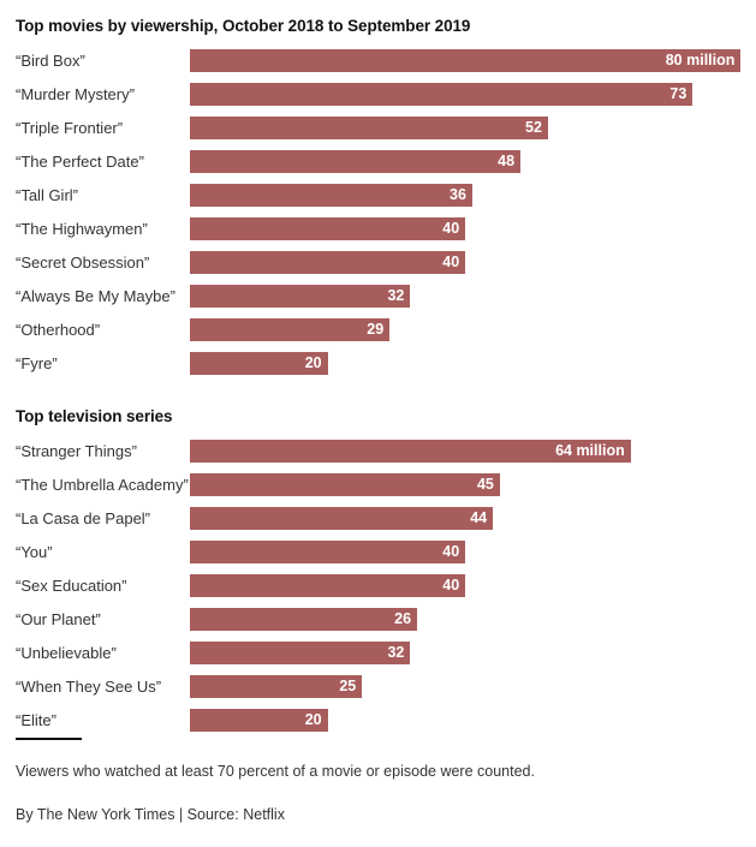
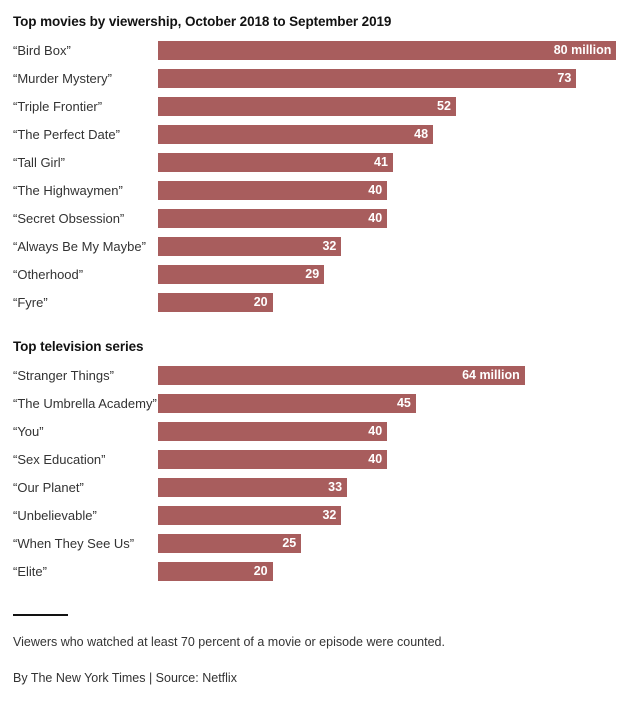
  Top movies by viewership, October 2018 to September 2019
  “Bird Box”
  80 million
  “Murder Mystery”
  73
  “Triple Frontier”
  52
  “The Perfect Date”
  48
  “Tall Girl”
- 36
+ 41
  “The Highwaymen”
  40
  “Secret Obsession”
  40
  “Always Be My Maybe”
  32
  “Otherhood”
  29
  “Fyre”
  20
  Top television series
  “Stranger Things”
  64 million
  “The Umbrella Academy”
  45
- “La Casa de Papel”
- 44
  “You”
  40
  “Sex Education”
  40
  “Our Planet”
- 26
+ 33
  “Unbelievable”
  32
  “When They See Us”
  25
  “Elite”
  20
  Viewers who watched at least 70 percent of a movie or episode were counted.
  By The New York Times | Source: Netflix
